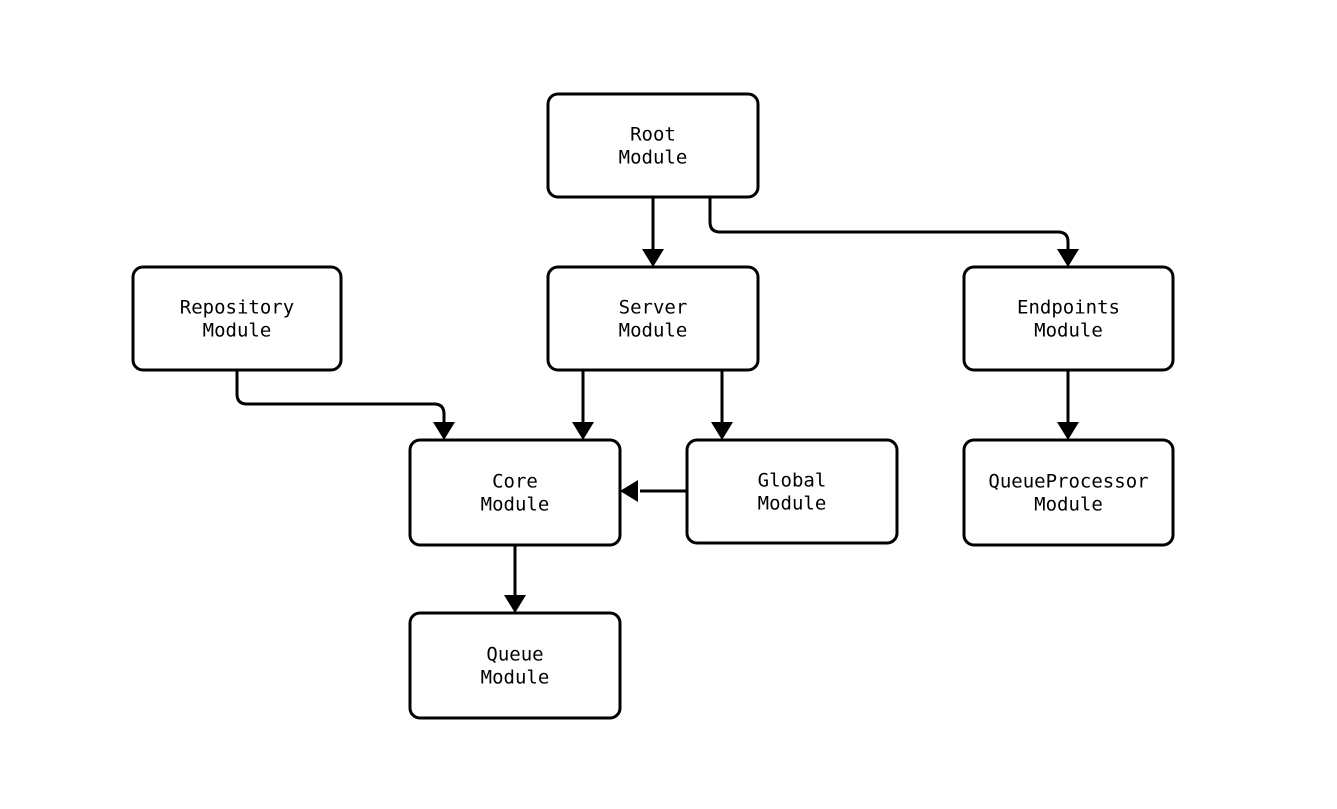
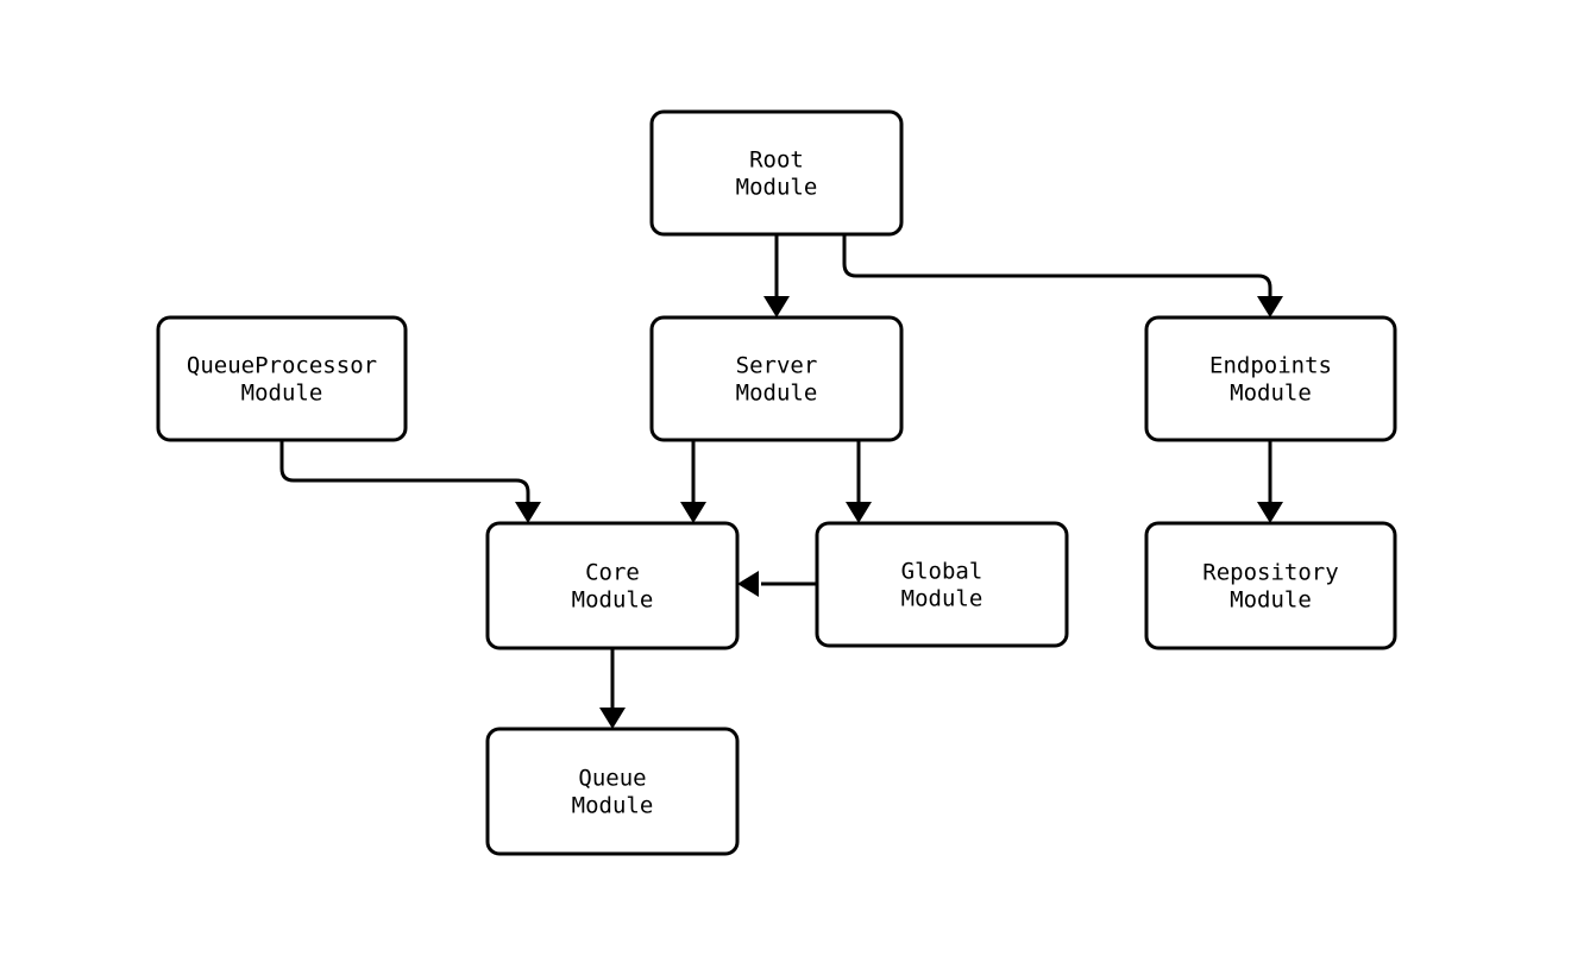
  Root
  Module
- Repository
+ QueueProcessor
  Module
  Server
  Module
  Endpoints
  Module
  Core
  Module
  Global
  Module
- QueueProcessor
+ Repository
  Module
  Queue
  Module
